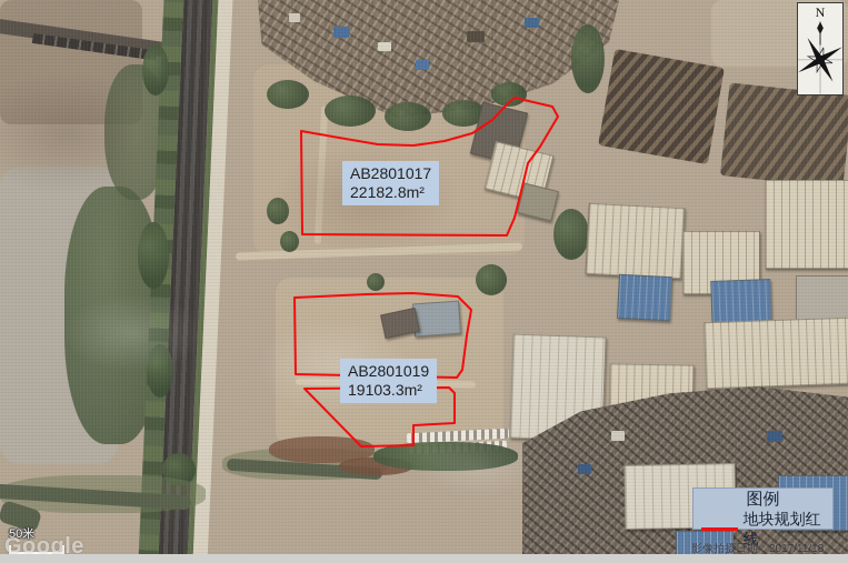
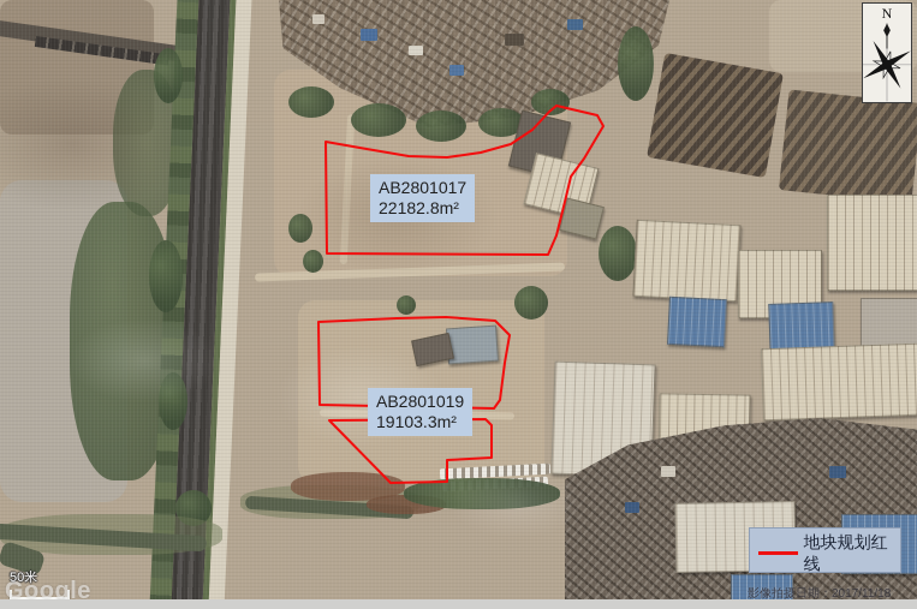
  AB2801017
  22182.8m²
  AB2801019
  19103.3m²
- 图例
  地块规划红线
  N
  50米
  Google
  影像拍摄日期：2017/11/18
